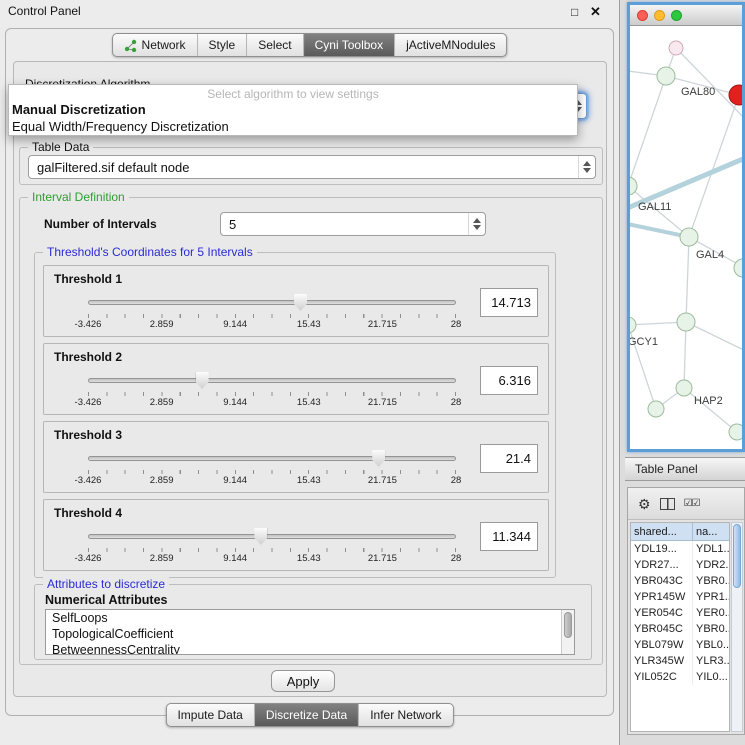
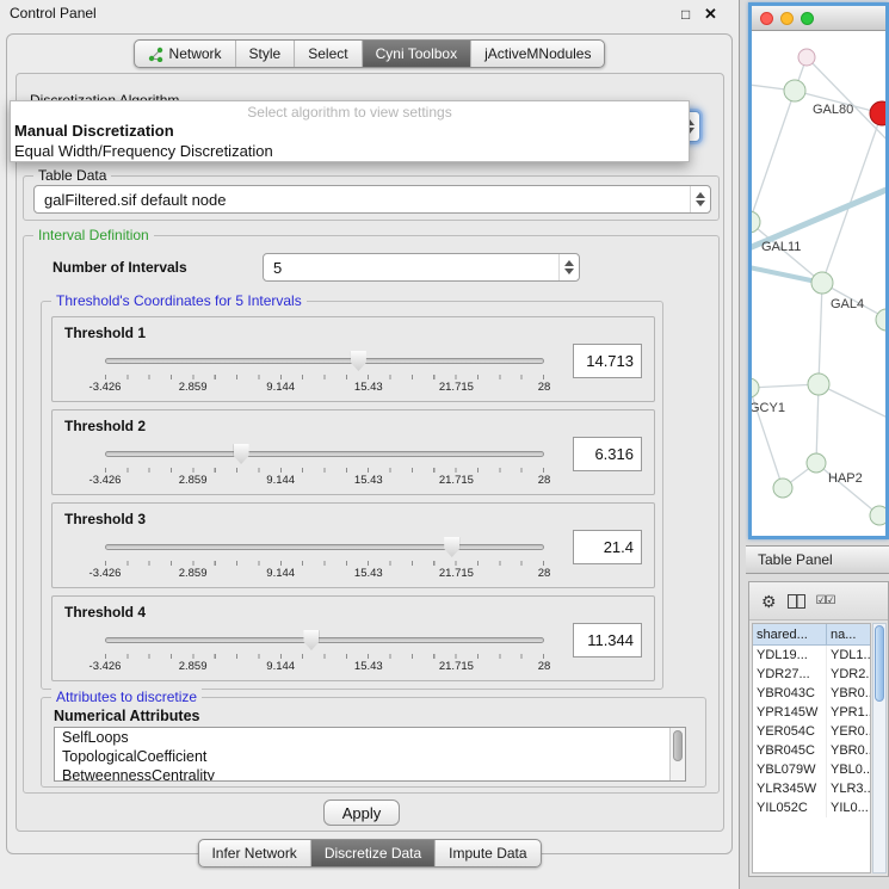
  Control Panel
  □
  ✕
  Network
  Style
  Select
  Cyni Toolbox
  jActiveMNodules
  Table Data
  galFiltered.sif default node
  Interval Definition
  Number of Intervals
  5
  Threshold's Coordinates for 5 Intervals
  Threshold 1
  -3.426
  2.859
  9.144
  15.43
  21.715
  28
  14.713
  Threshold 2
  -3.426
  2.859
  9.144
  15.43
  21.715
  28
  6.316
  Threshold 3
  -3.426
  2.859
  9.144
  15.43
  21.715
  28
  21.4
  Threshold 4
  -3.426
  2.859
  9.144
  15.43
  21.715
  28
  11.344
  Attributes to discretize
  Numerical Attributes
  SelfLoops
  TopologicalCoefficient
  BetweennessCentrality
  Apply
- Impute Data
+ Infer Network
  Discretize Data
- Infer Network
+ Impute Data
  Select algorithm to view settings
  Manual Discretization
  Equal Width/Frequency Discretization
  GAL80
  GAL11
  GAL4
  GCY1
  HAP2
  Table Panel
  ⚙
  ☑☑
  shared...
  na...
  YDL19...
  YDL1..
  YDR27...
  YDR2.
  YBR043C
  YBR0.
  YPR145W
  YPR1.
  YER054C
  YER0.
  YBR045C
  YBR0.
  YBL079W
  YBL0..
  YLR345W
  YLR3..
  YIL052C
  YIL0...
